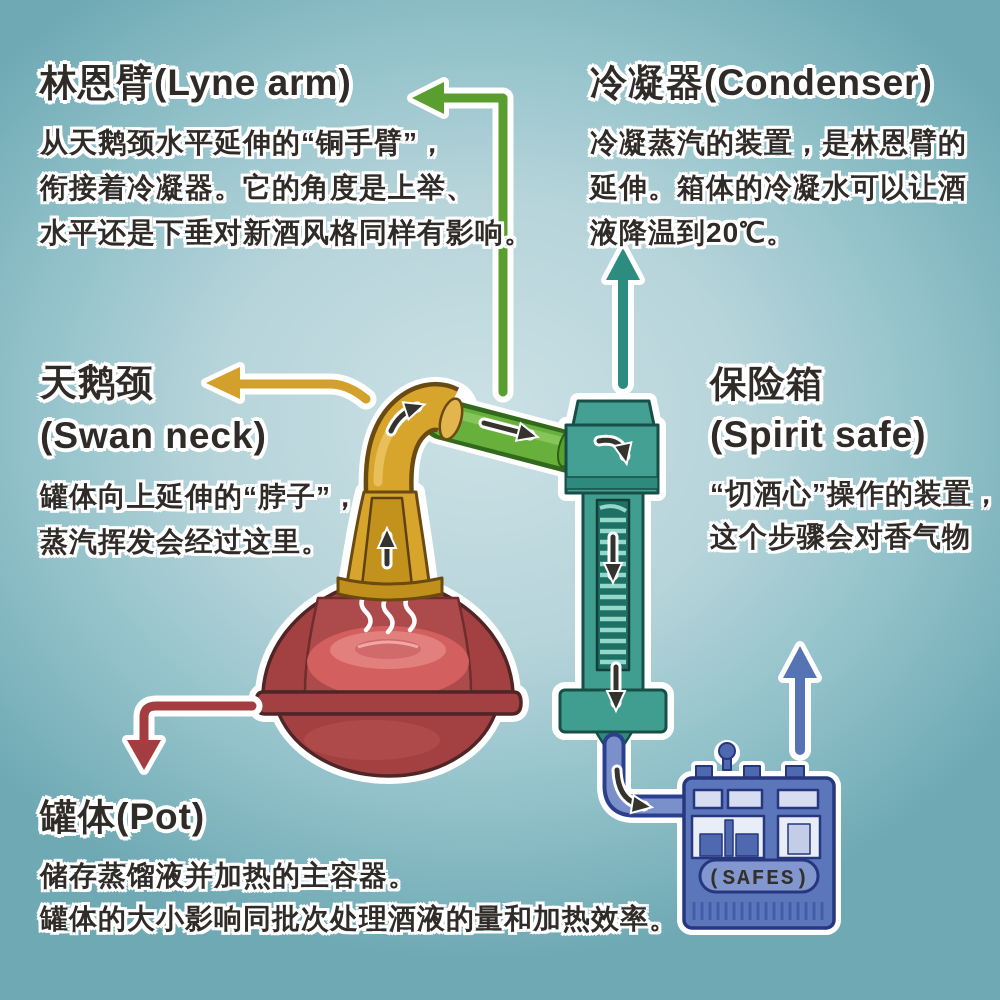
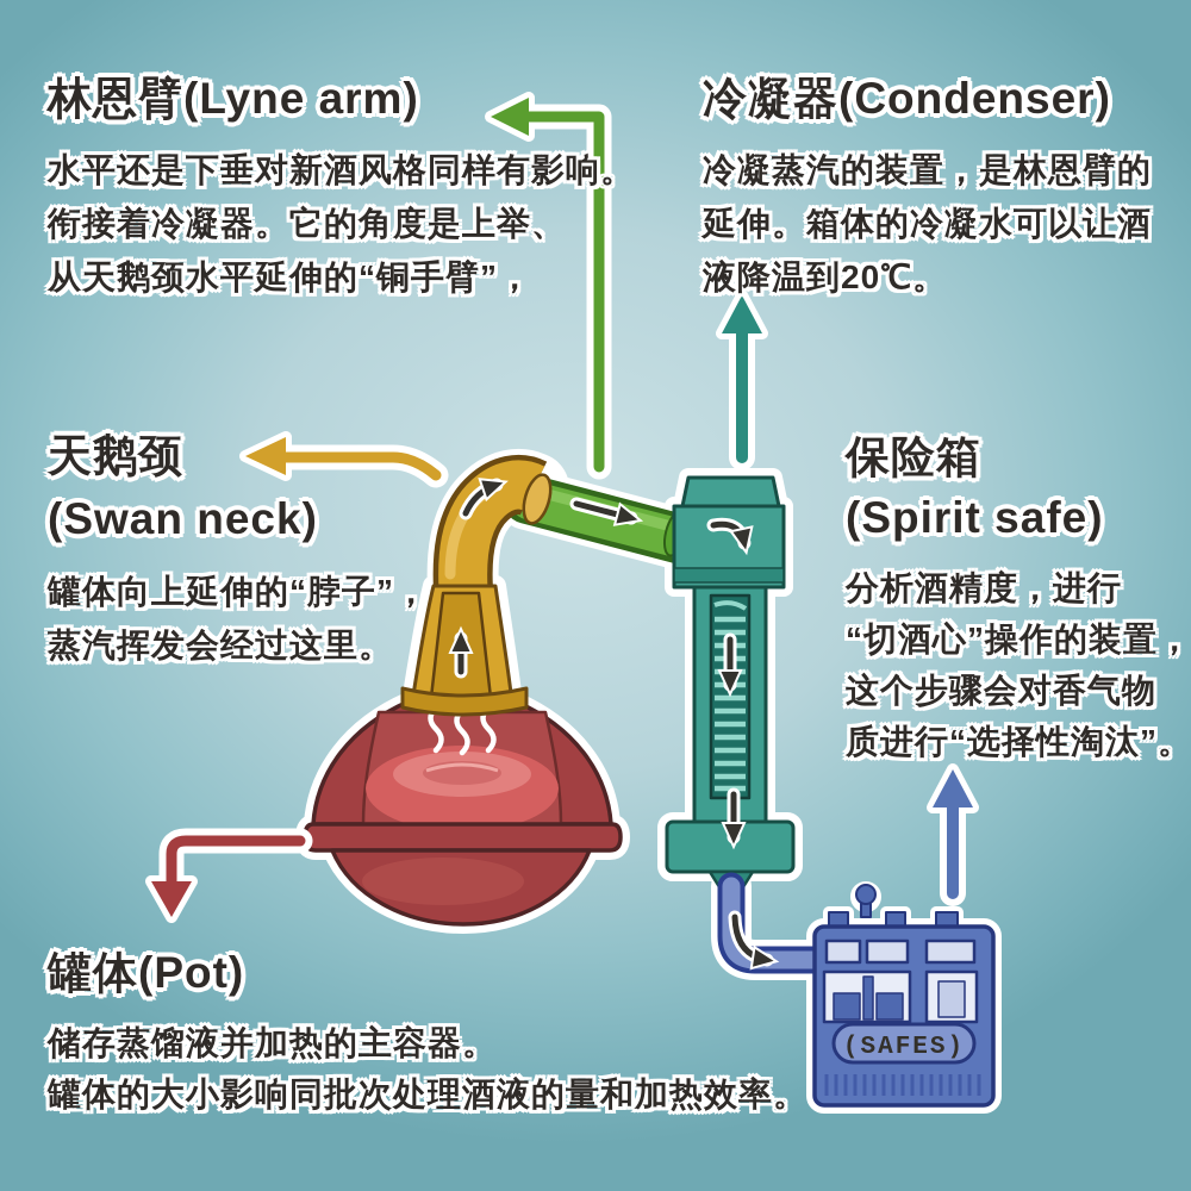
  (SAFES)
  林恩臂(Lyne arm)
- 从天鹅颈水平延伸的“铜手臂”，
+ 水平还是下垂对新酒风格同样有影响。
  衔接着冷凝器。它的角度是上举、
- 水平还是下垂对新酒风格同样有影响。
+ 从天鹅颈水平延伸的“铜手臂”，
  冷凝器(Condenser)
  冷凝蒸汽的装置，是林恩臂的
  延伸。箱体的冷凝水可以让酒
  液降温到20℃。
  天鹅颈
  (Swan neck)
  罐体向上延伸的“脖子”，
  蒸汽挥发会经过这里。
  保险箱
  (Spirit safe)
+ 分析酒精度，进行
  “切酒心”操作的装置，
  这个步骤会对香气物
+ 质进行“选择性淘汰”。
  罐体(Pot)
  储存蒸馏液并加热的主容器。
  罐体的大小影响同批次处理酒液的量和加热效率。
